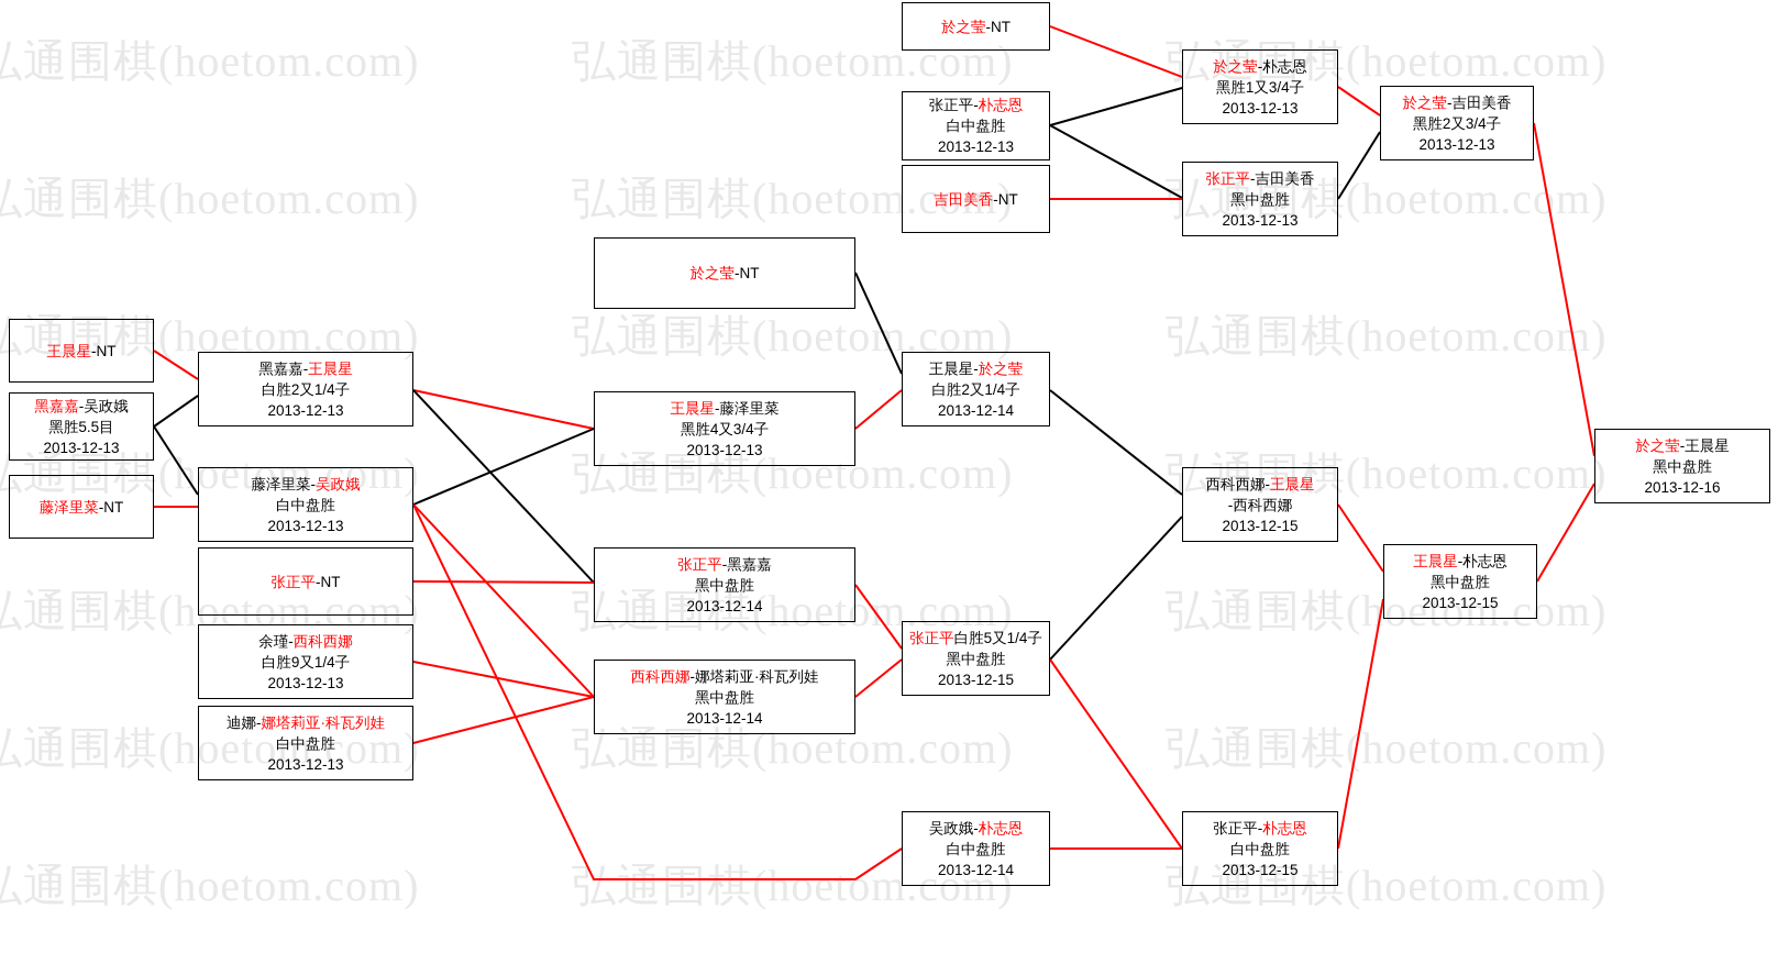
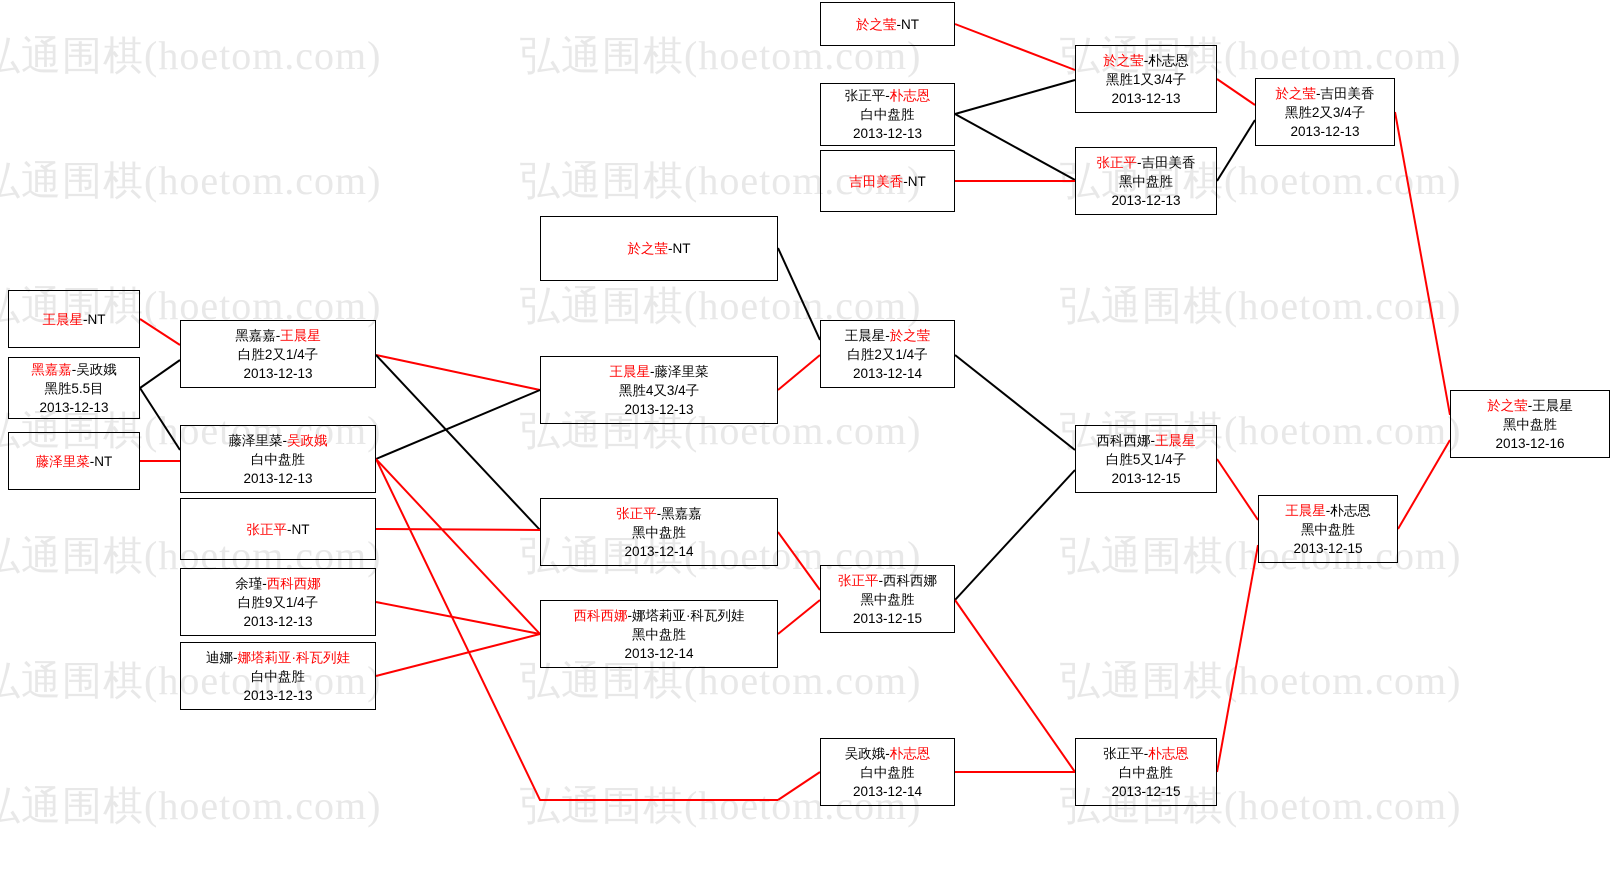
  弘通围棋(hoetom.com)
  弘通围棋(hoetom.com)
  弘通围棋(hoetom.com)
  弘通围棋(hoetom.com)
  弘通围棋(hoetom.com)
  弘通围棋(hoetom.com)
  弘通围棋(hoetom.co)
  弘通围棋(hoetom.com)
  弘通围棋(hoetom.com)
  弘通围棋(hoetom.com)
  弘通围棋(hoetom.com)
  弘通围棋(hoetom.com)
  弘通围棋(hoetom.com)
  弘通围棋(hoetom.com)
  弘通围棋(hoetom.com)
  弘通围棋(hoetom.com)
  弘通围棋(hoetom.com)
  弘通围棋(hoetom.com)
  王晨星-NT
  黑嘉嘉-吴政娥
  黑胜5.5目
  2013-12-13
  藤泽里菜-NT
  黑嘉嘉-王晨星
  白胜2又1/4子
  2013-12-13
  藤泽里菜-吴政娥
  白中盘胜
  2013-12-13
  张正平-NT
  余瑾-西科西娜
  白胜9又1/4子
  2013-12-13
  迪娜-娜塔莉亚·科瓦列娃
  白中盘胜
  2013-12-13
  於之莹-NT
  王晨星-藤泽里菜
  黑胜4又3/4子
  2013-12-13
  张正平-黑嘉嘉
  黑中盘胜
  2013-12-14
  西科西娜-娜塔莉亚·科瓦列娃
  黑中盘胜
  2013-12-14
  於之莹-NT
  张正平-朴志恩
  白中盘胜
  2013-12-13
  吉田美香-NT
  於之莹-朴志恩
  黑胜1又3/4子
  2013-12-13
  张正平-吉田美香
  黑中盘胜
  2013-12-13
  於之莹-吉田美香
  黑胜2又3/4子
  2013-12-13
  王晨星-於之莹
  白胜2又1/4子
  2013-12-14
- 张正平白胜5又1/4子
+ 张正平-西科西娜
  黑中盘胜
  2013-12-15
  吴政娥-朴志恩
  白中盘胜
  2013-12-14
  西科西娜-王晨星
- -西科西娜
+ 白胜5又1/4子
  2013-12-15
  张正平-朴志恩
  白中盘胜
  2013-12-15
  王晨星-朴志恩
  黑中盘胜
  2013-12-15
  於之莹-王晨星
  黑中盘胜
  2013-12-16
